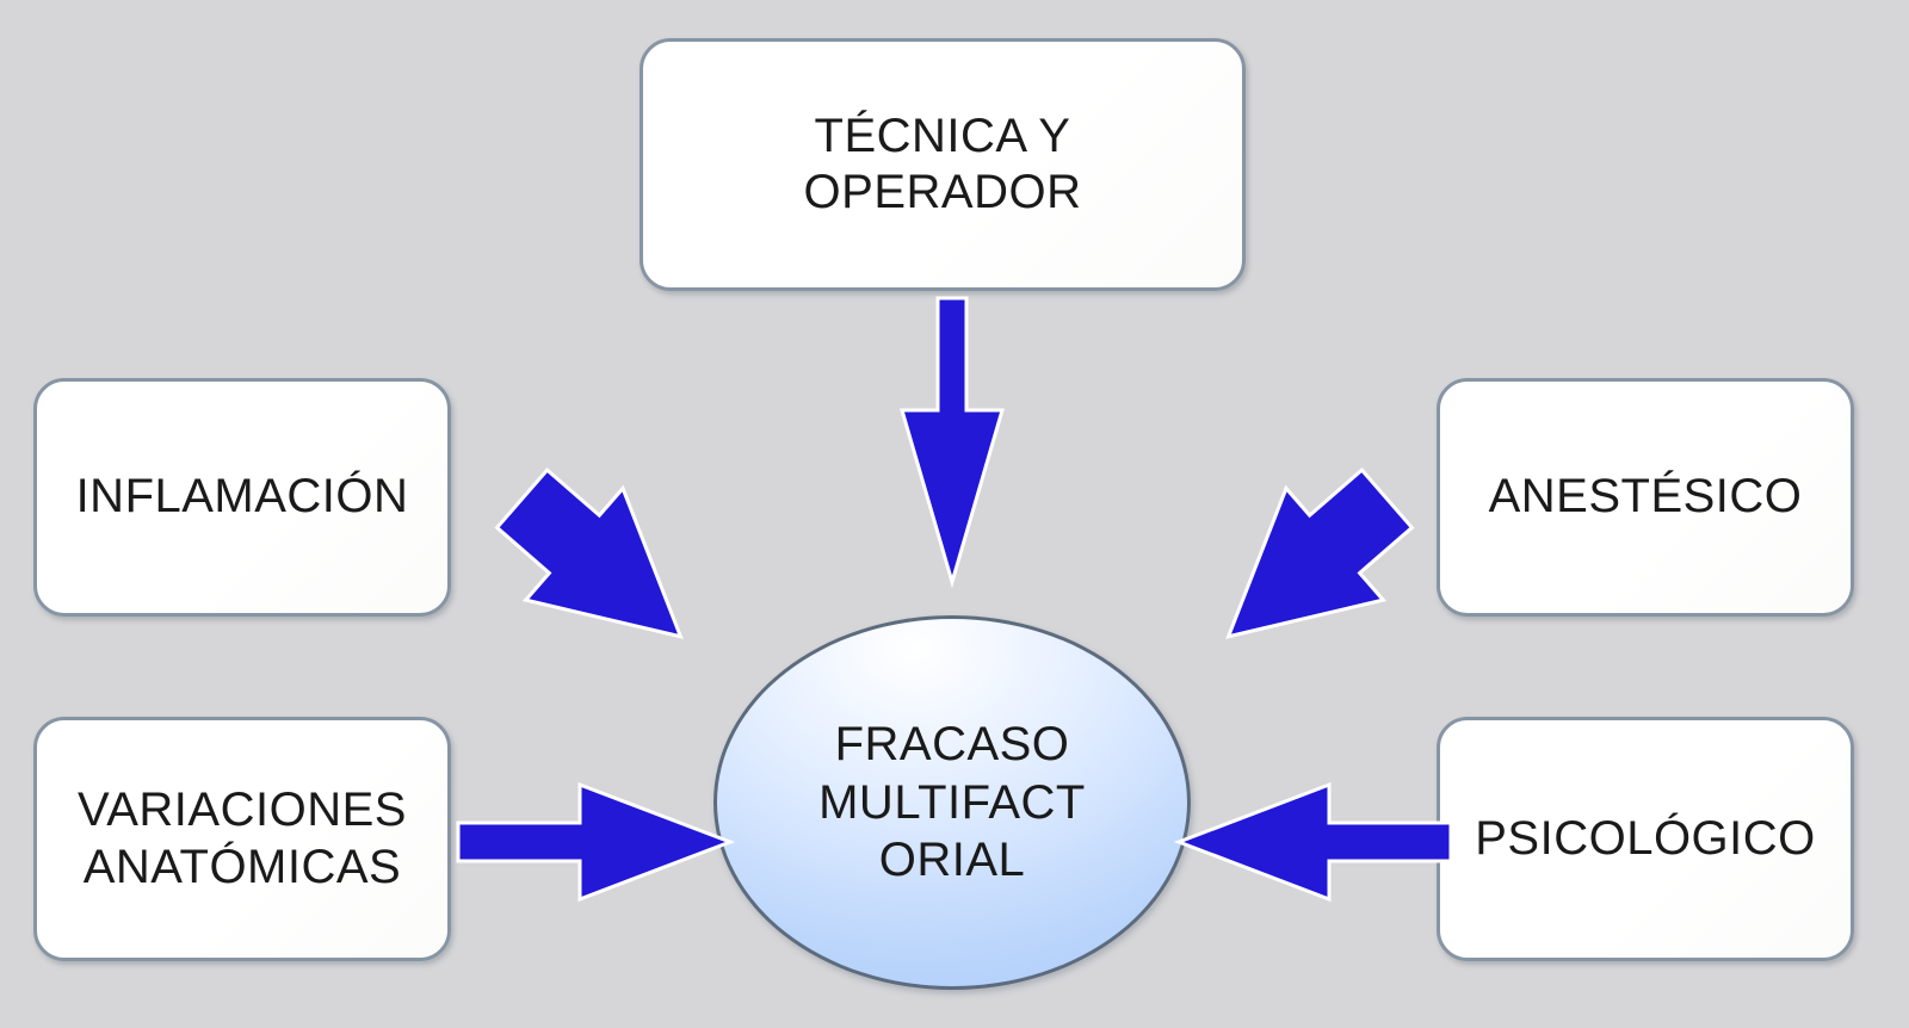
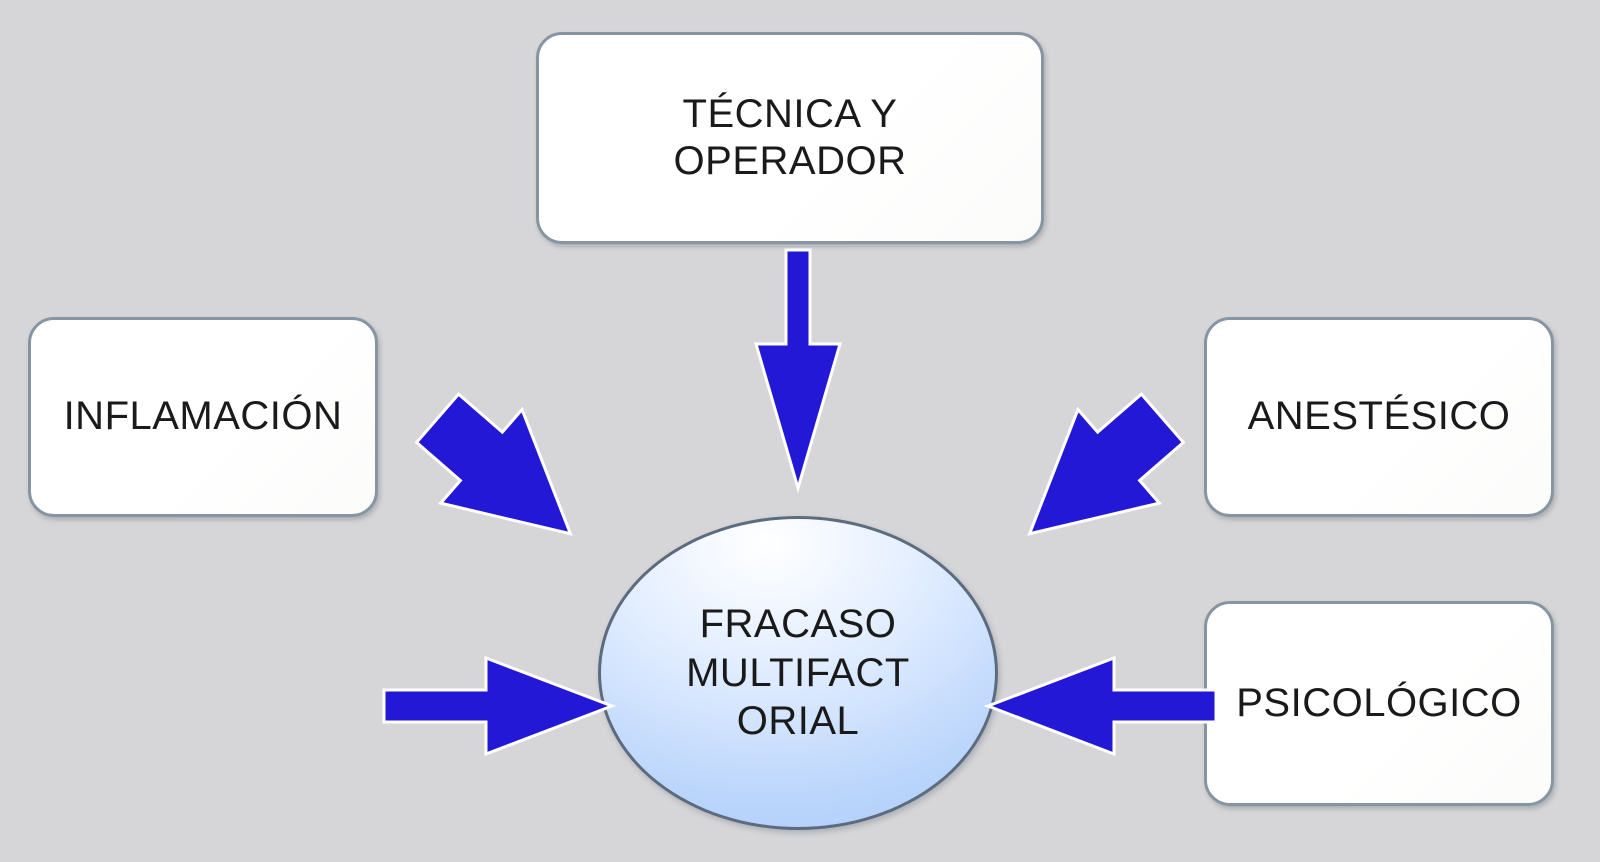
  TÉCNICA Y
  OPERADOR
  INFLAMACIÓN
- VARIACIONES
- ANATÓMICAS
  ANESTÉSICO
  PSICOLÓGICO
  FRACASO
  MULTIFACT
  ORIAL
